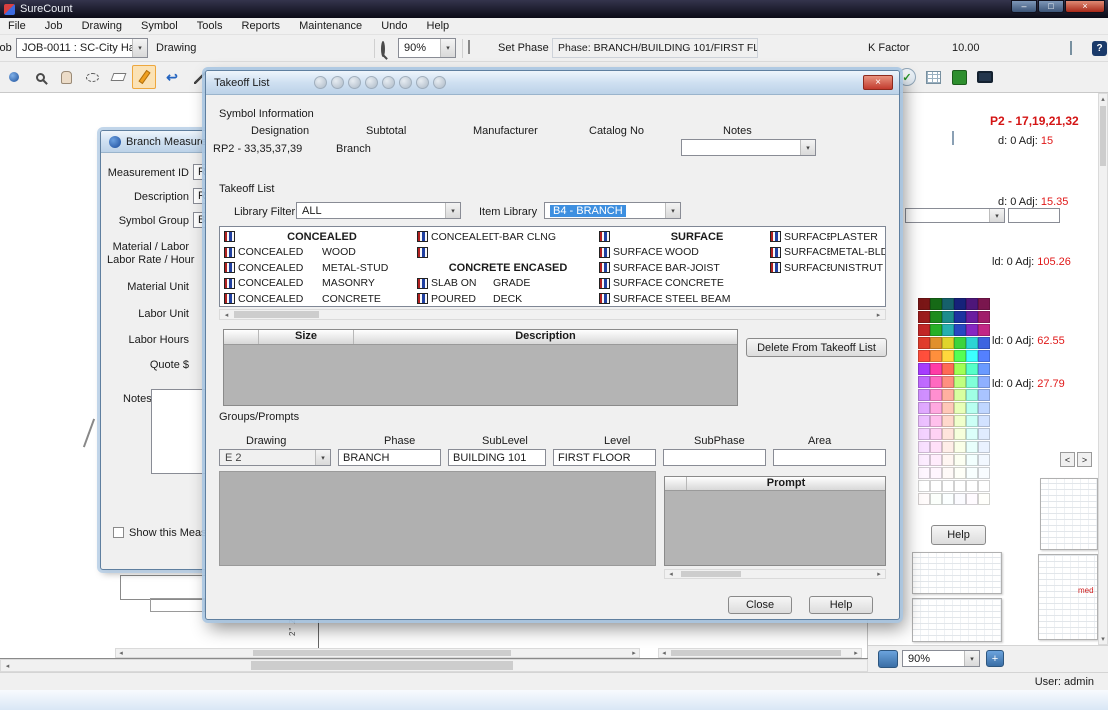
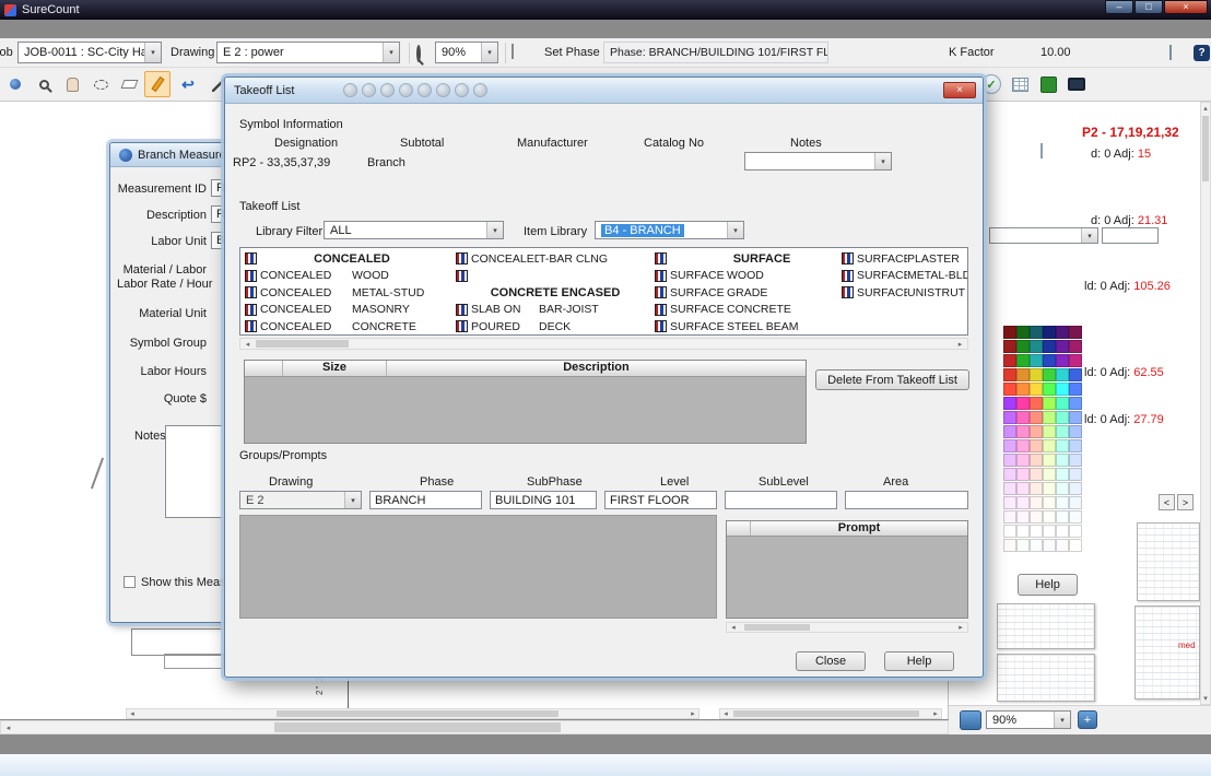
  SureCount
  –
  □
  ×
- File Job Drawing Symbol Tools Reports Maintenance Undo Help
  JOB-0011 : SC-City H
  Drawing
+ E 2 : power
  90%
  Set Phase
  Phase: BRANCH/BUILDING 101/FIRST FL
  K Factor
  10.00
  ?
  ↩
  ✓
  P2 - 17,19,21,32
  d: 0 Adj: 15
- d: 0 Adj: 15.35
+ d: 0 Adj: 21.31
  ld: 0 Adj: 105.26
  ld: 0 Adj: 62.55
  ld: 0 Adj: 27.79
  <
  >
  Help
  med
  90%
  +
- User: admin
  Branch Measure
  Measurement ID
  Description
- Symbol Group
+ Labor Unit
  Material / Labor
  Labor Rate / Hour
  Material Unit
- Labor Unit
+ Symbol Group
  Labor Hours
  Quote $
  Notes
  R
  R
  B
  Show this Meas
  Takeoff List
  ×
  Symbol Information
  Designation
  Subtotal
  Manufacturer
  Catalog No
  Notes
  RP2 - 33,35,37,39
  Branch
  Takeoff List
  Library Filter
  ALL
  Item Library
  B4 - BRANCH
  CONCEALED
  CONCEALED
  WOOD
  CONCEALED
  METAL-STUD
  CONCEALED
  MASONRY
  CONCEALED
  CONCRETE
  CONCEALED
  T-BAR CLNG
  CONCRETE ENCASED
  SLAB ON
- GRADE
+ BAR-JOIST
  POURED
  DECK
  SURFACE
  SURFACE
  WOOD
  SURFACE
- BAR-JOIST
+ GRADE
  SURFACE
  CONCRETE
  SURFACE
  STEEL BEAM
  SURFAC
  PLASTER
  SURFAC
  METAL-BLD
  SURFAC
  UNISTRUT
  Size
  Description
  Delete From Takeoff List
  Groups/Prompts
  Drawing
  Phase
- SubLevel
+ SubPhase
  Level
- SubPhase
+ SubLevel
  Area
  E 2
  BRANCH
  BUILDING 101
  FIRST FLOOR
  Prompt
  Close
  Help
